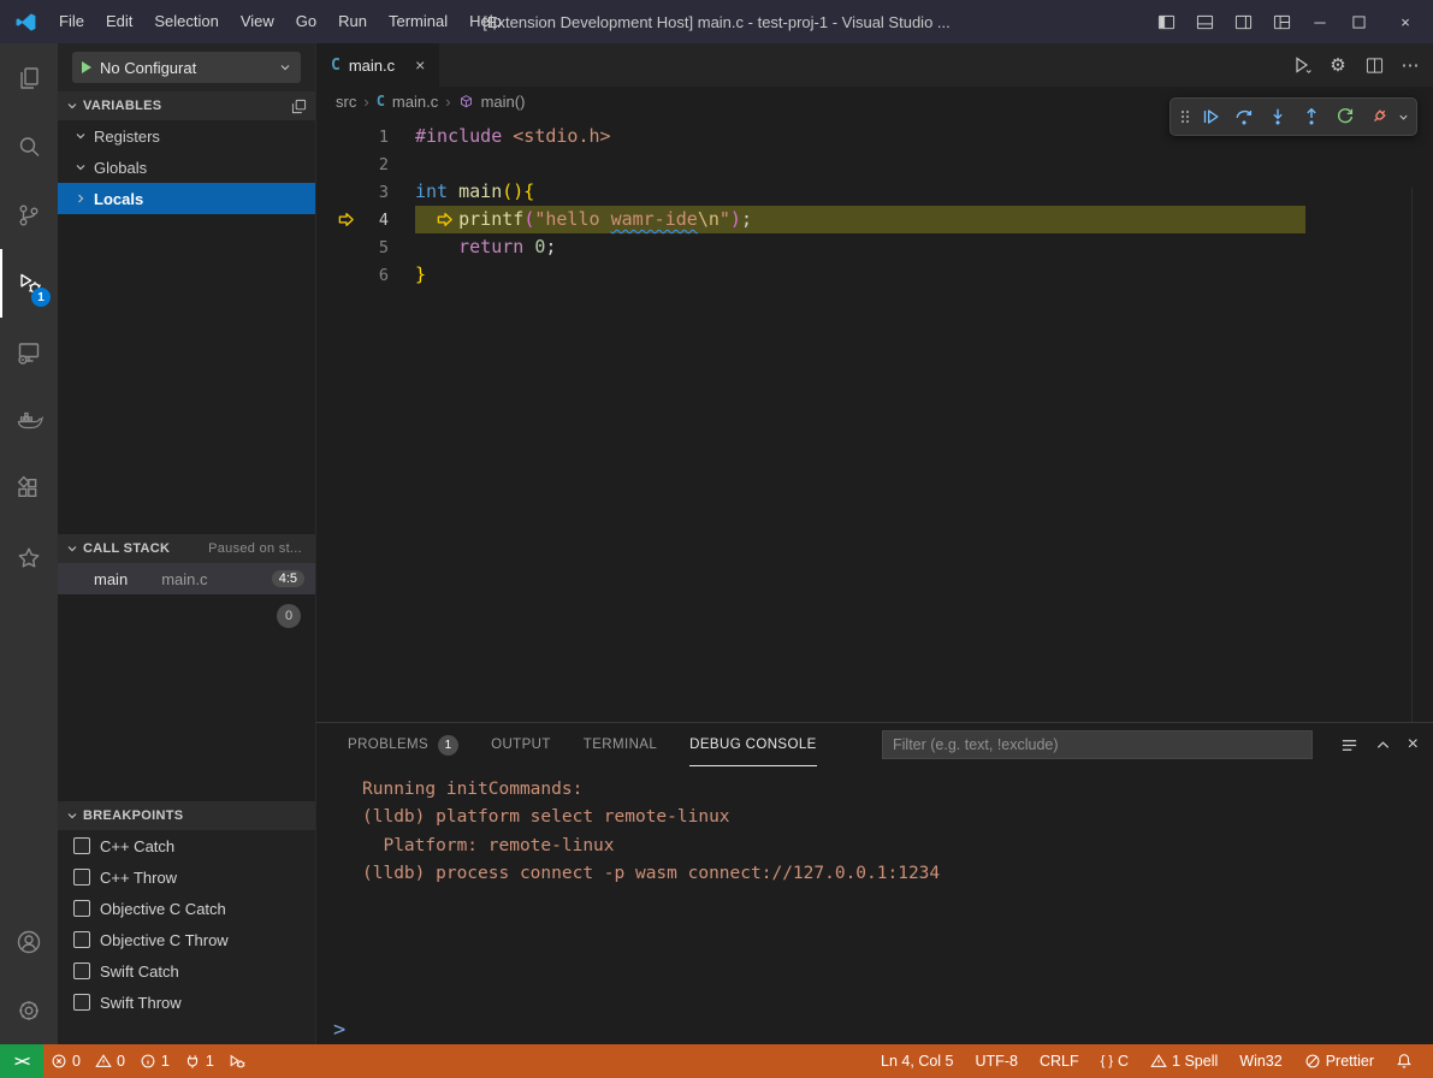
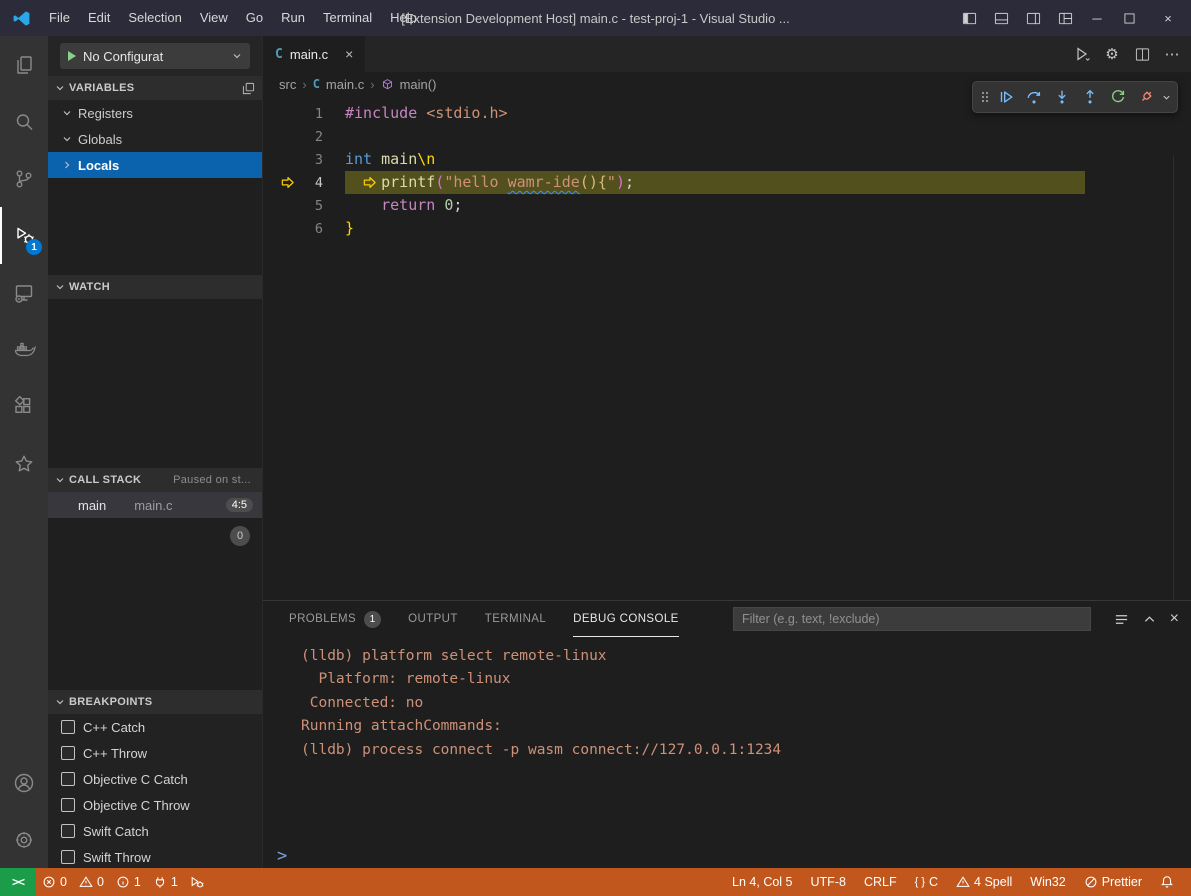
  File
  Edit
  Selection
  View
  Go
  Run
  Terminal
  Help
  [Extension Development Host] main.c - test-proj-1 - Visual Studio ...
  ─
  ×
  1
  No Configurat
  VARIABLES
  Registers
  Globals
  Locals
+ WATCH
  CALL STACK
  Paused on st...
  main
  main.c
  4:5
  0
  BREAKPOINTS
  C++ Catch
  C++ Throw
  Objective C Catch
  Objective C Throw
  Swift Catch
  Swift Throw
  C
  main.c
  ×
  ⚙
  ⋯
  src
  ›
  C
  main.c
  ›
  main()
  1
  #include <stdio.h>
  2
  3
- int main(){
+ int main\n
  4
- printf("hello wamr-ide\n");
+ printf("hello wamr-ide(){");
  5
  return 0;
  6
  }
  PROBLEMS
  1
  OUTPUT
  TERMINAL
  DEBUG CONSOLE
  Filter (e.g. text, !exclude)
  ×
- Running initCommands:
  (lldb) platform select remote-linux
  Platform: remote-linux
+ Connected: no
+ Running attachCommands:
  (lldb) process connect -p wasm connect://127.0.0.1:1234
  >
  ><
  0
  0
  1
  1
  Ln 4, Col 5
  UTF-8
  CRLF
  { }
  C
- 1 Spell
+ 4 Spell
  Win32
  Prettier
